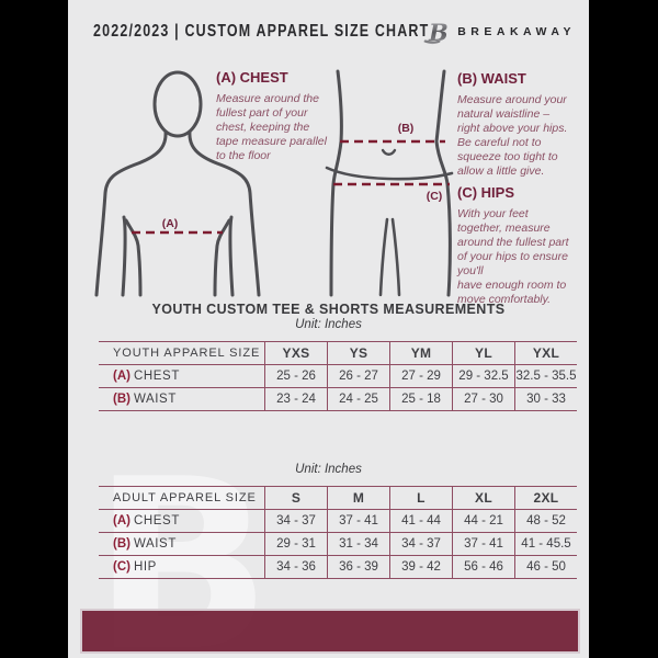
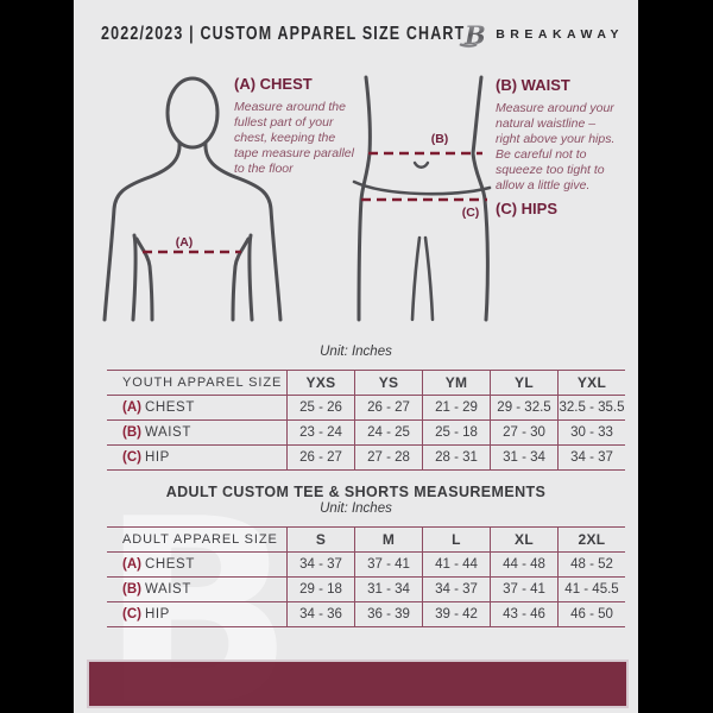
  2022/2023 | CUSTOM APPAREL SIZE CHART
  B
  BREAKAWAY
  (A)
  (B)
  (C)
  (A) CHEST
  Measure around the
  fullest part of your
  chest, keeping the
  tape measure parallel
  to the floor
  (B) WAIST
  Measure around your
  natural waistline –
  right above your hips.
  Be careful not to
  squeeze too tight to
  allow a little give.
  (C) HIPS
- With your feet
- together, measure
- around the fullest part
- of your hips to ensure
- you'll
- have enough room to
- move comfortably.
- YOUTH CUSTOM TEE & SHORTS MEASUREMENTS
  Unit: Inches
  YOUTH APPAREL SIZE	YXS	YS	YM	YL	YXL
- (A) CHEST	25 - 26	26 - 27	27 - 29	29 - 32.5	32.5 - 35.5
+ (A) CHEST	25 - 26	26 - 27	21 - 29	29 - 32.5	32.5 - 35.5
  (B) WAIST	23 - 24	24 - 25	25 - 18	27 - 30	30 - 33
+ (C) HIP	26 - 27	27 - 28	28 - 31	31 - 34	34 - 37
+ ADULT CUSTOM TEE & SHORTS MEASUREMENTS
  Unit: Inches
  ADULT APPAREL SIZE	S	M	L	XL	2XL
- (A) CHEST	34 - 37	37 - 41	41 - 44	44 - 21	48 - 52
+ (A) CHEST	34 - 37	37 - 41	41 - 44	44 - 48	48 - 52
- (B) WAIST	29 - 31	31 - 34	34 - 37	37 - 41	41 - 45.5
+ (B) WAIST	29 - 18	31 - 34	34 - 37	37 - 41	41 - 45.5
- (C) HIP	34 - 36	36 - 39	39 - 42	56 - 46	46 - 50
+ (C) HIP	34 - 36	36 - 39	39 - 42	43 - 46	46 - 50
  B
